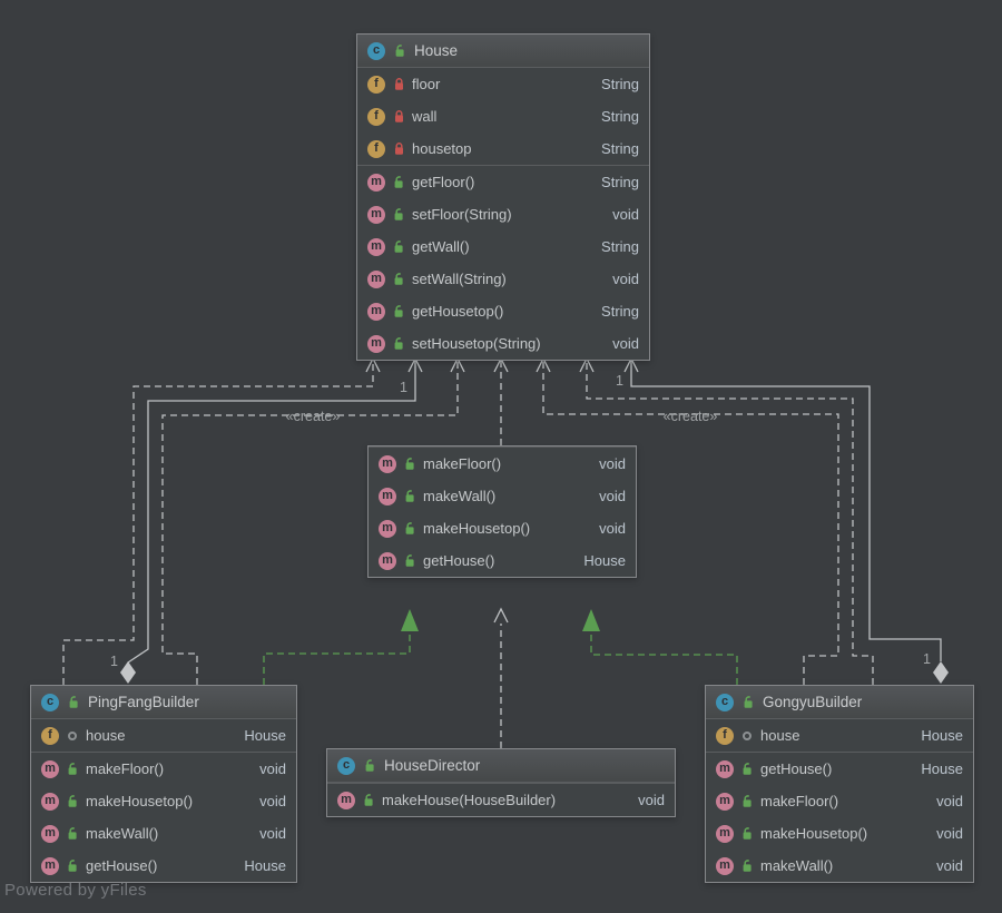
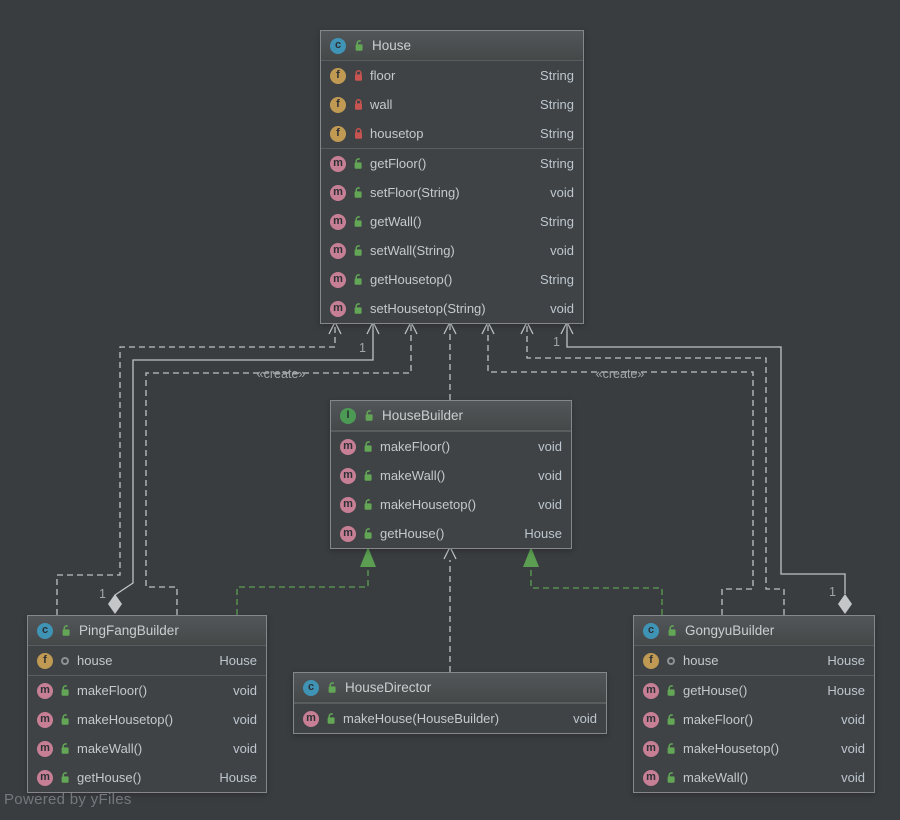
  «create»
  «create»
  1
  1
  1
  1
  c
  House
  f
  floor
  String
  f
  wall
  String
  f
  housetop
  String
  m
  getFloor()
  String
  m
  setFloor(String)
  void
  m
  getWall()
  String
  m
  setWall(String)
  void
  m
  getHousetop()
  String
  m
  setHousetop(String)
  void
+ I
+ HouseBuilder
  m
  makeFloor()
  void
  m
  makeWall()
  void
  m
  makeHousetop()
  void
  m
  getHouse()
  House
  c
  PingFangBuilder
  f
  house
  House
  m
  makeFloor()
  void
  m
  makeHousetop()
  void
  m
  makeWall()
  void
  m
  getHouse()
  House
  c
  GongyuBuilder
  f
  house
  House
  m
  getHouse()
  House
  m
  makeFloor()
  void
  m
  makeHousetop()
  void
  m
  makeWall()
  void
  c
  HouseDirector
  m
  makeHouse(HouseBuilder)
  void
  Powered by yFiles
